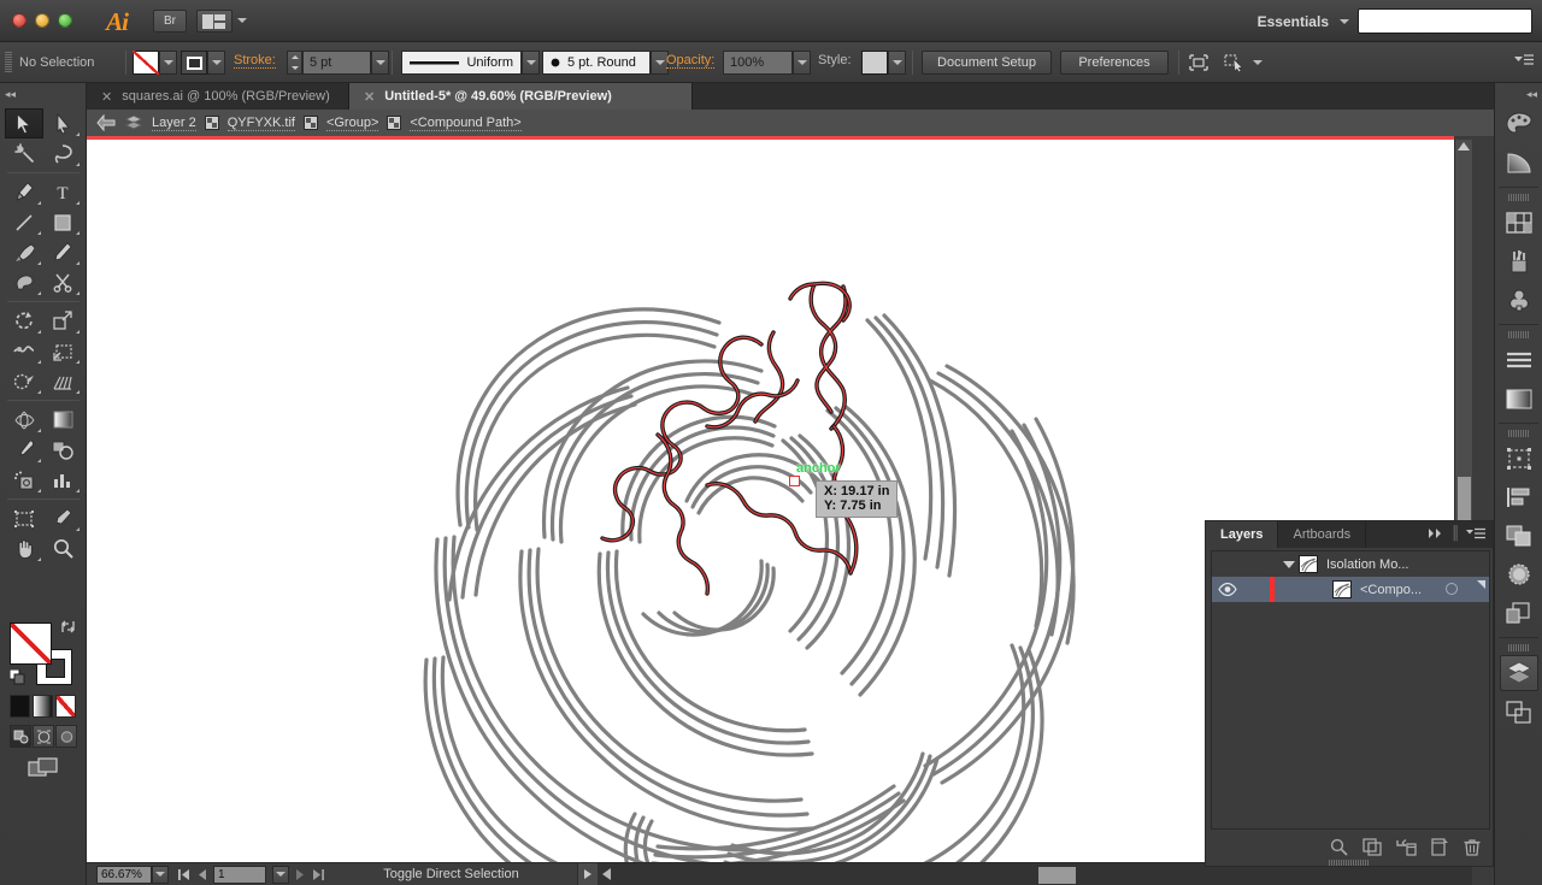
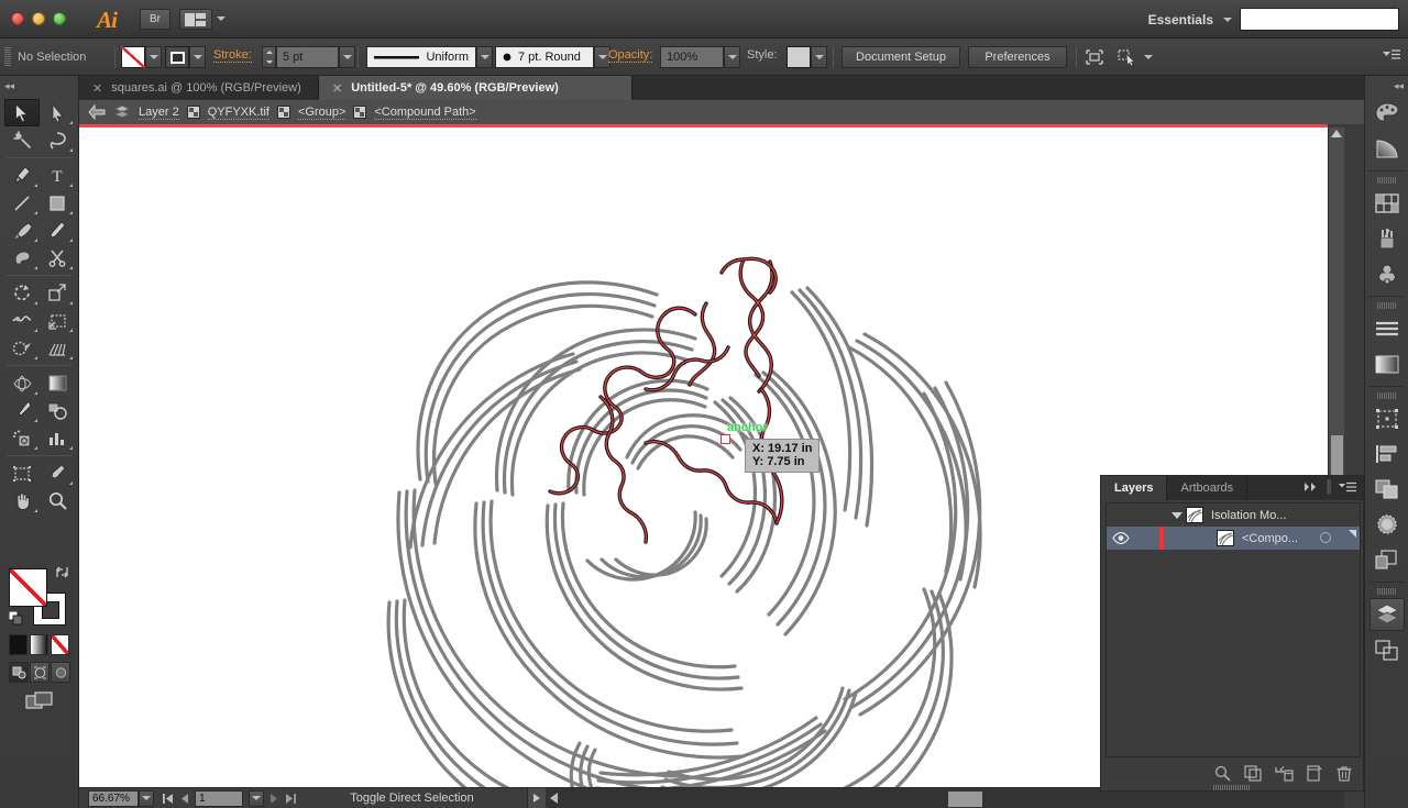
  Ai
  Br
  Essentials
  No Selection
  Stroke:
  5 pt
  Uniform
- 5 pt. Round
+ 7 pt. Round
  Opacity:
  100%
  Style:
  Document Setup
  Preferences
  ✕
  squares.ai @ 100% (RGB/Preview)
  ✕
  Untitled-5* @ 49.60% (RGB/Preview)
  Layer 2
  QYFYXK.tif
  <Group>
  <Compound Path>
  anchor
  X: 19.17 in
  Y: 7.75 in
  66.67%
  1
  Toggle Direct Selection
  ◂◂
  T
  ◂◂
  Layers
  Artboards
  ║
  Isolation Mo...
  <Compo...
